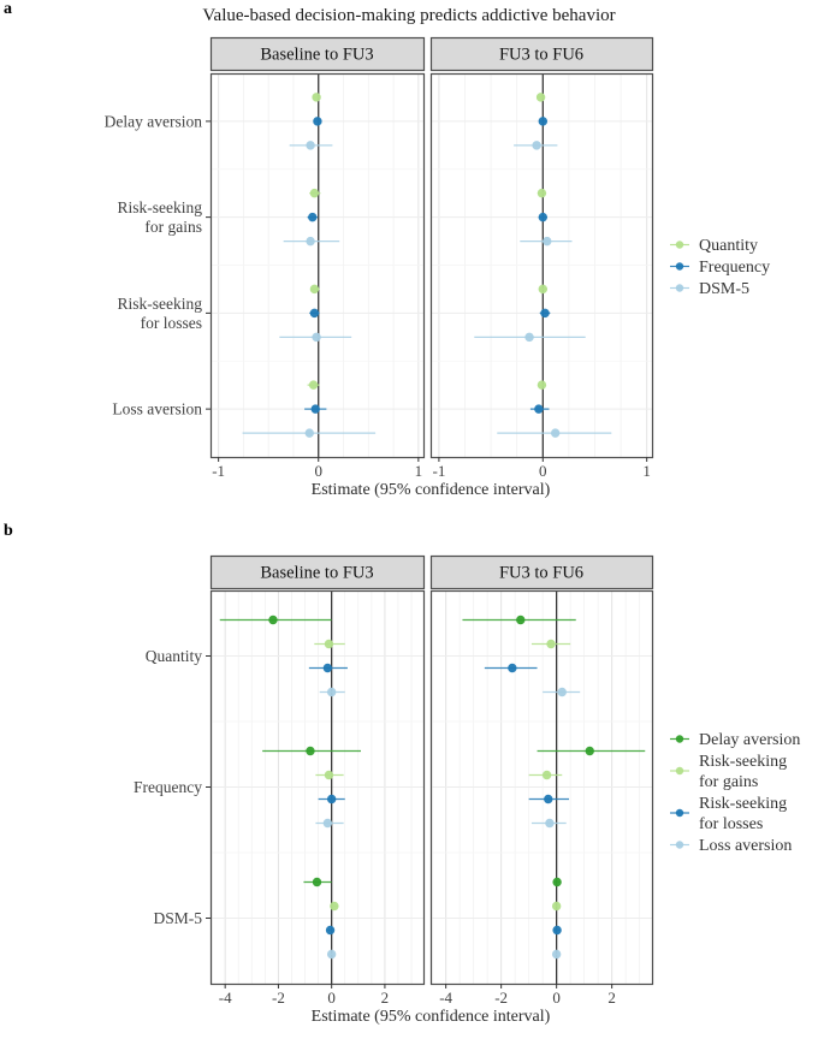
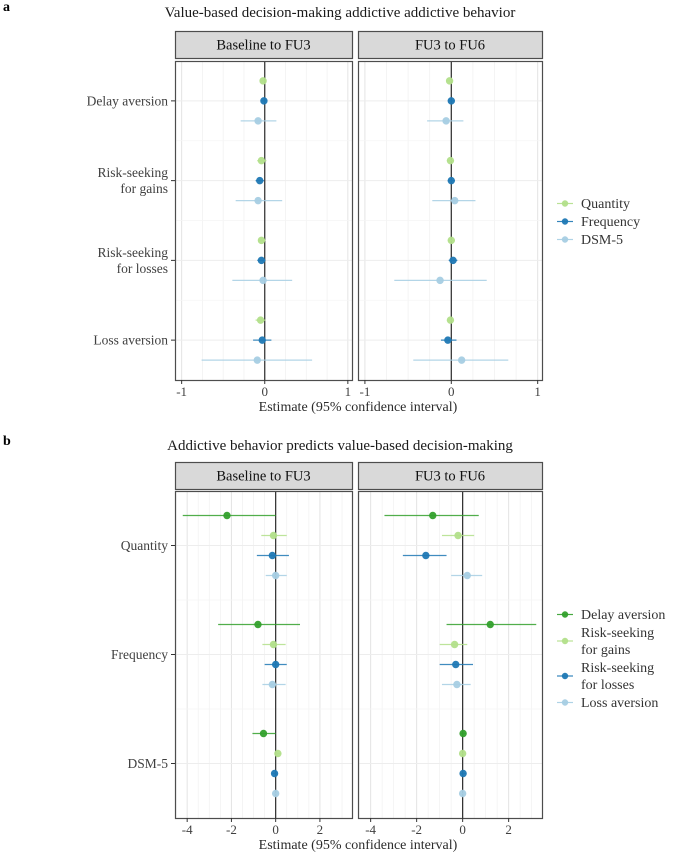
  Baseline to FU3
  -1
  0
  1
  FU3 to FU6
  -1
  0
  1
  Delay aversion
  Risk-seeking
  for gains
  Risk-seeking
  for losses
  Loss aversion
  Quantity
  Frequency
  DSM-5
  Baseline to FU3
  -4
  -2
  0
  2
  FU3 to FU6
  -4
  -2
  0
  2
  Quantity
  Frequency
  DSM-5
  Delay aversion
  Risk-seeking
  for gains
  Risk-seeking
  for losses
  Loss aversion
  a
- Value-based decision-making predicts addictive behavior
+ Value-based decision-making addictive addictive behavior
  Estimate (95% confidence interval)
  b
+ Addictive behavior predicts value-based decision-making
  Estimate (95% confidence interval)
